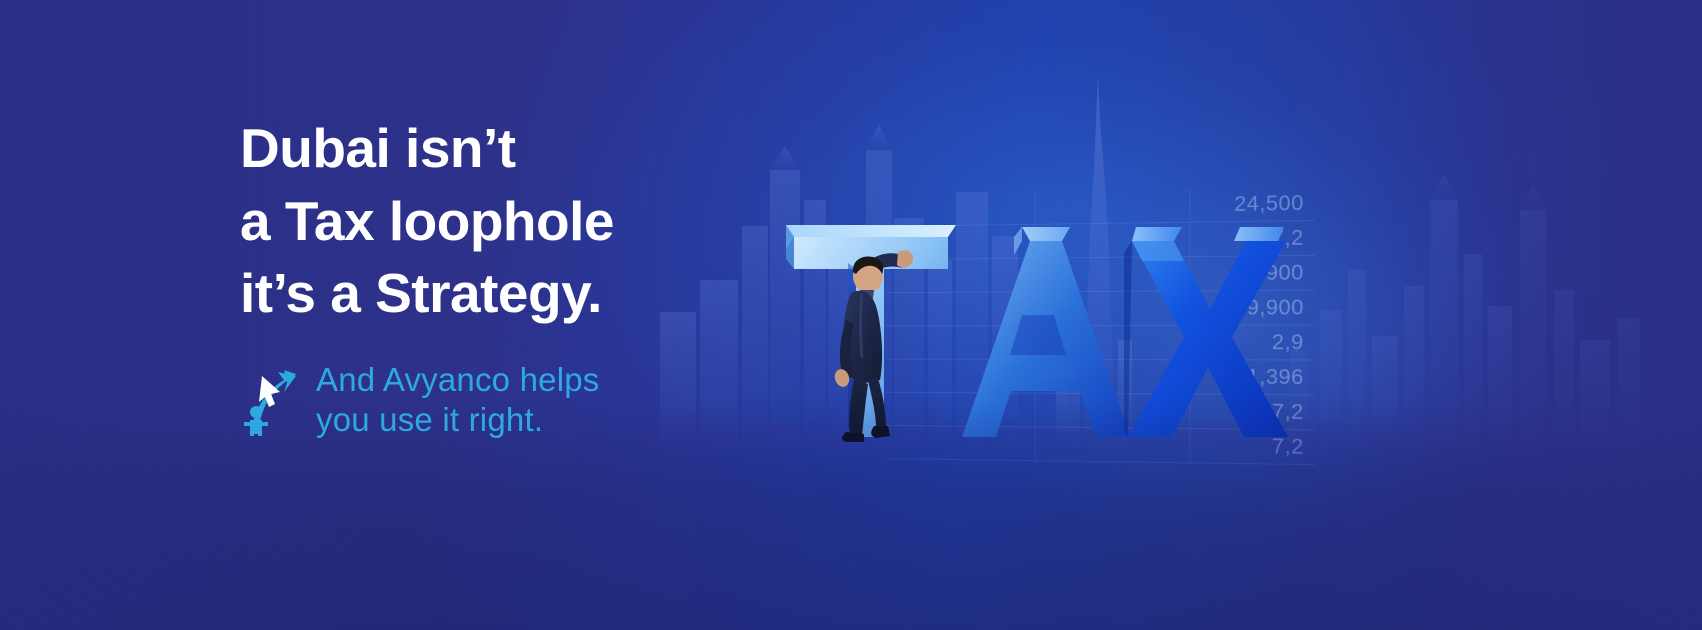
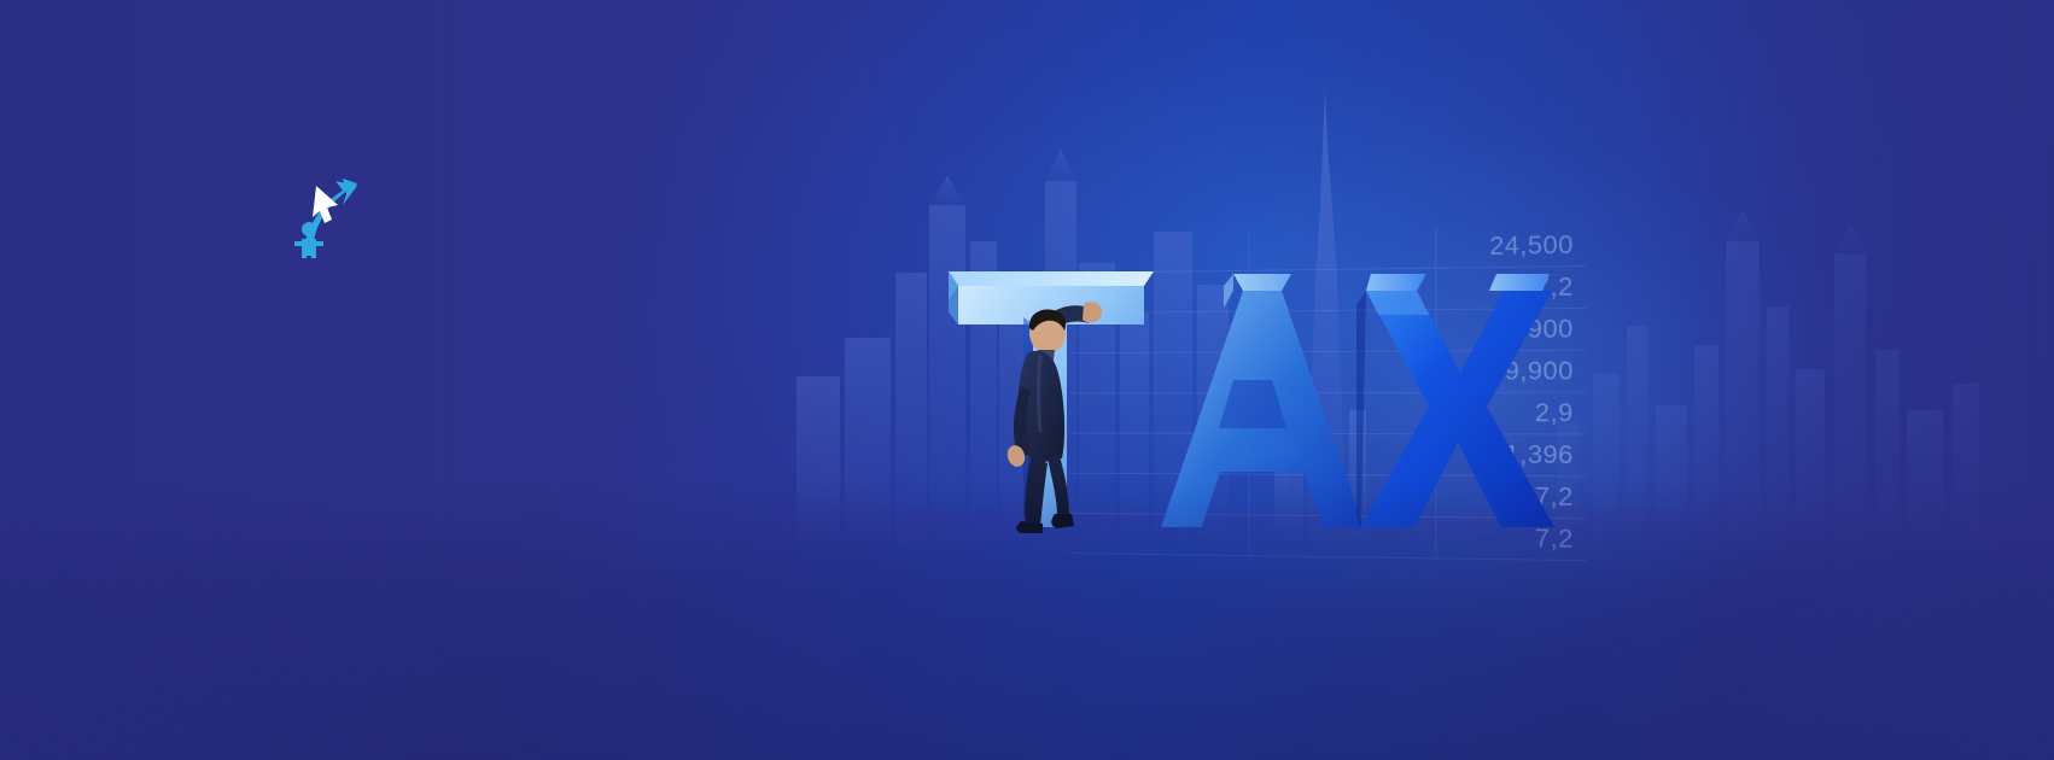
- Dubai isn’t
- a Tax loophole
- it’s a Strategy.
- And Avyanco helps
- you use it right.
